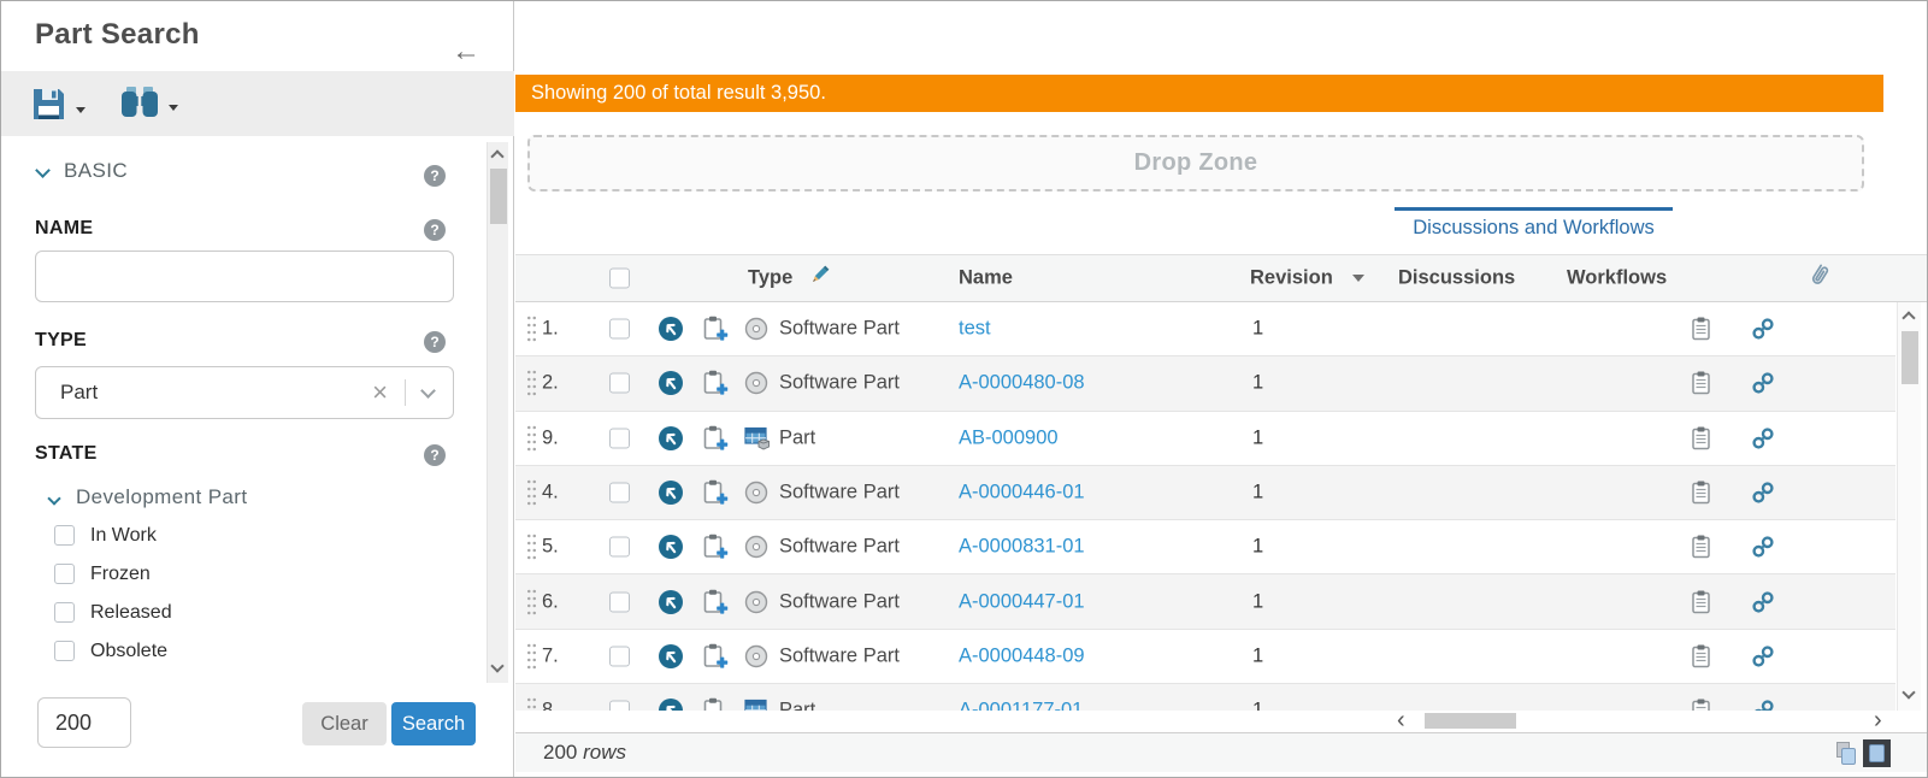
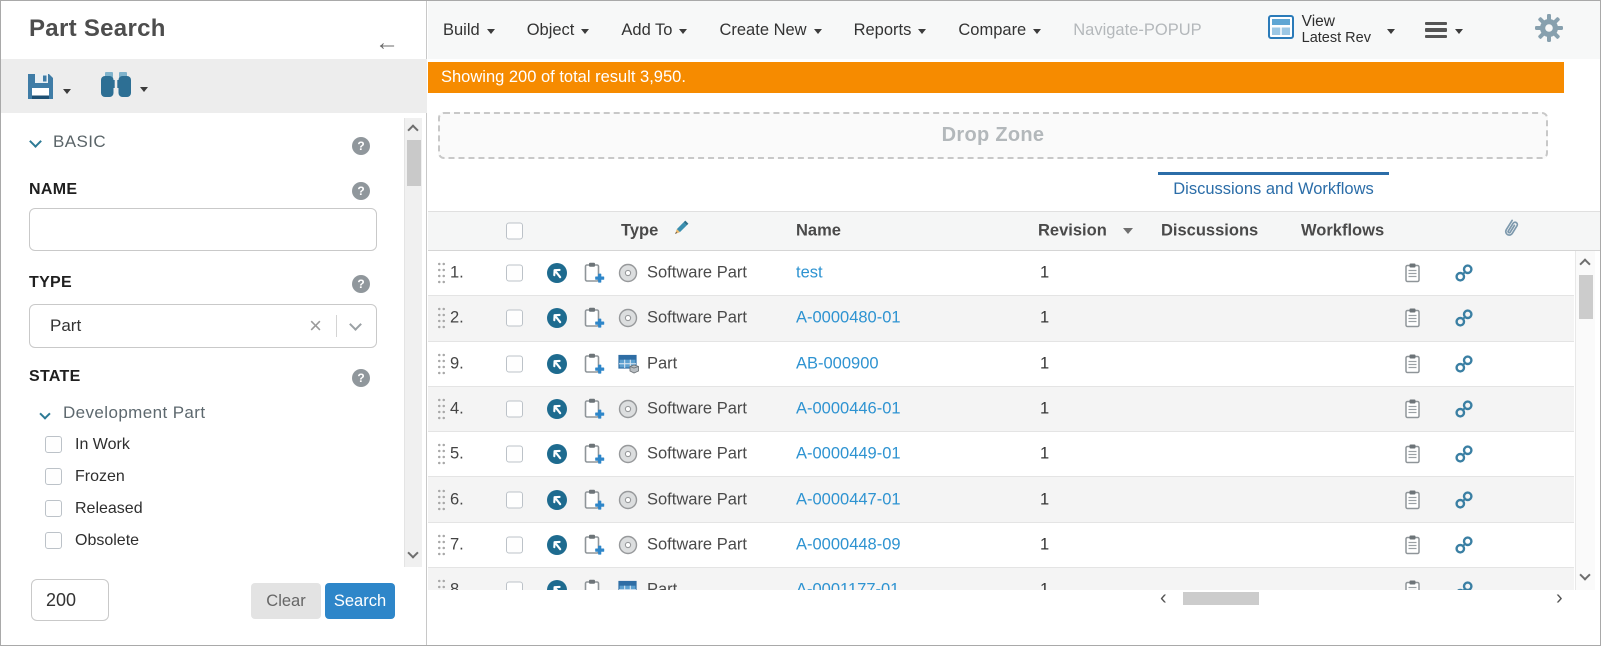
  Part Search
  ←
  BASIC
  ?
  NAME
  ?
  TYPE
  ?
  Part
  ×
  STATE
  ?
  Development Part
  In Work
  Frozen
  Released
  Obsolete
  200
  Clear
  Search
+ Build
+ Object
+ Add To
+ Create New
+ Reports
+ Compare
+ Navigate-POPUP
+ View
+ Latest Rev
  Showing 200 of total result 3,950.
  Drop Zone
  Discussions and Workflows
  Type
  Name
  Revision
  Discussions
  Workflows
  1.
  Software Part
  test
  1
  2.
  Software Part
- A-0000480-08
+ A-0000480-01
  1
  9.
  Part
  AB-000900
  1
  4.
  Software Part
  A-0000446-01
  1
  5.
  Software Part
- A-0000831-01
+ A-0000449-01
  1
  6.
  Software Part
  A-0000447-01
  1
  7.
  Software Part
  A-0000448-09
  1
  ‹
  ›
- 200 rows
